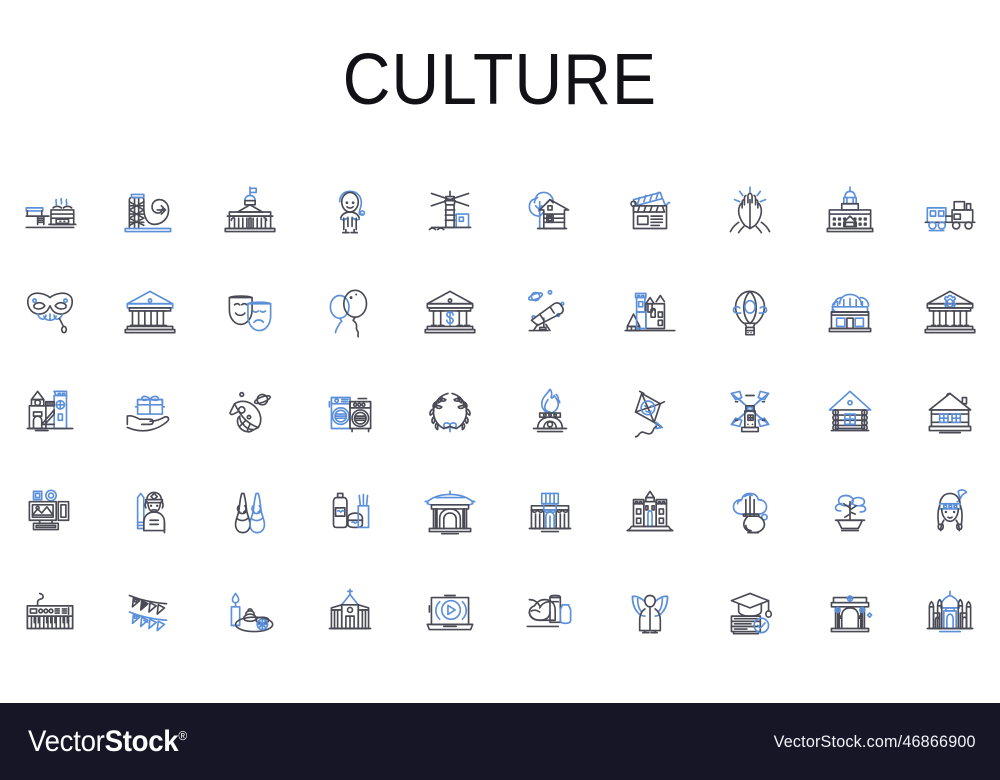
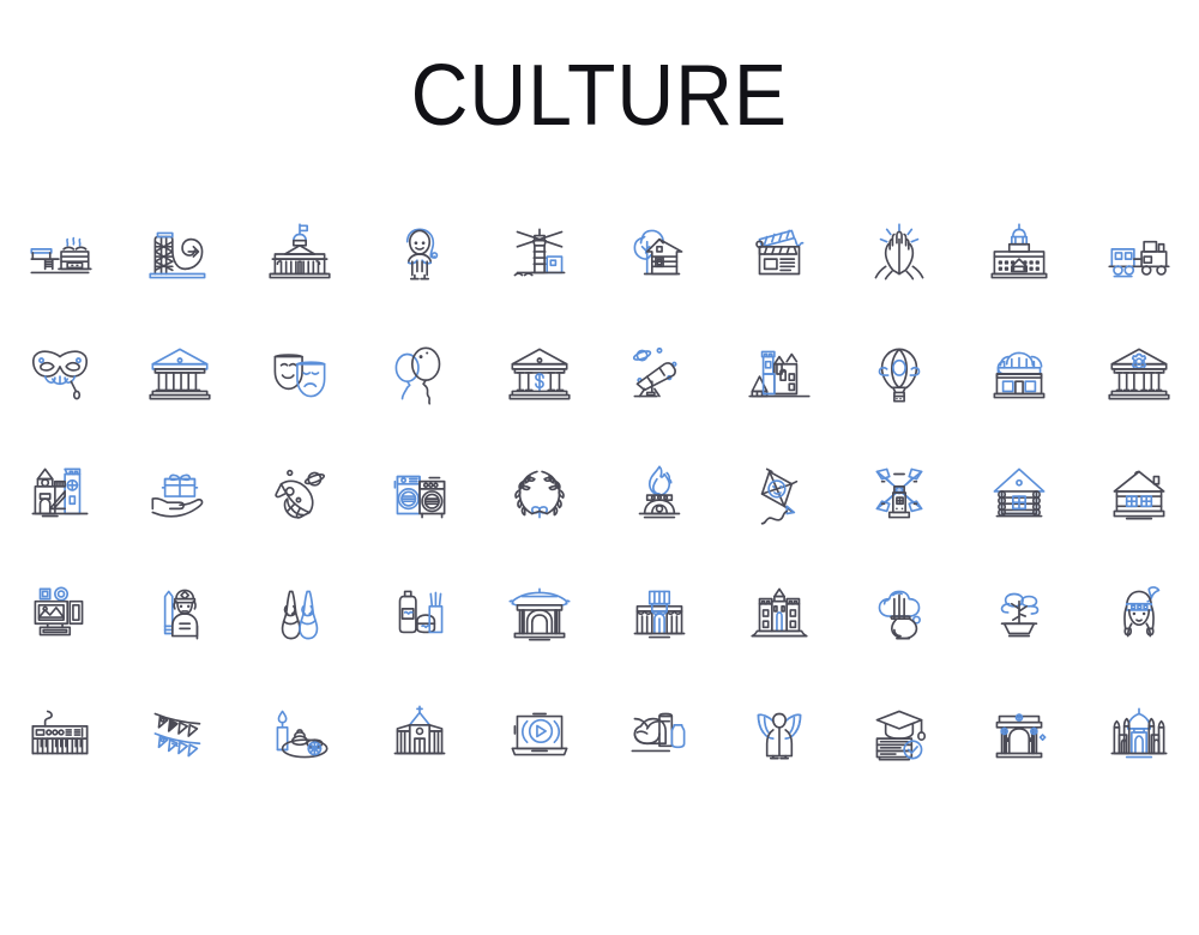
  CULTURE
- Vector
- Stock
- ®
- VectorStock.com/46866900
